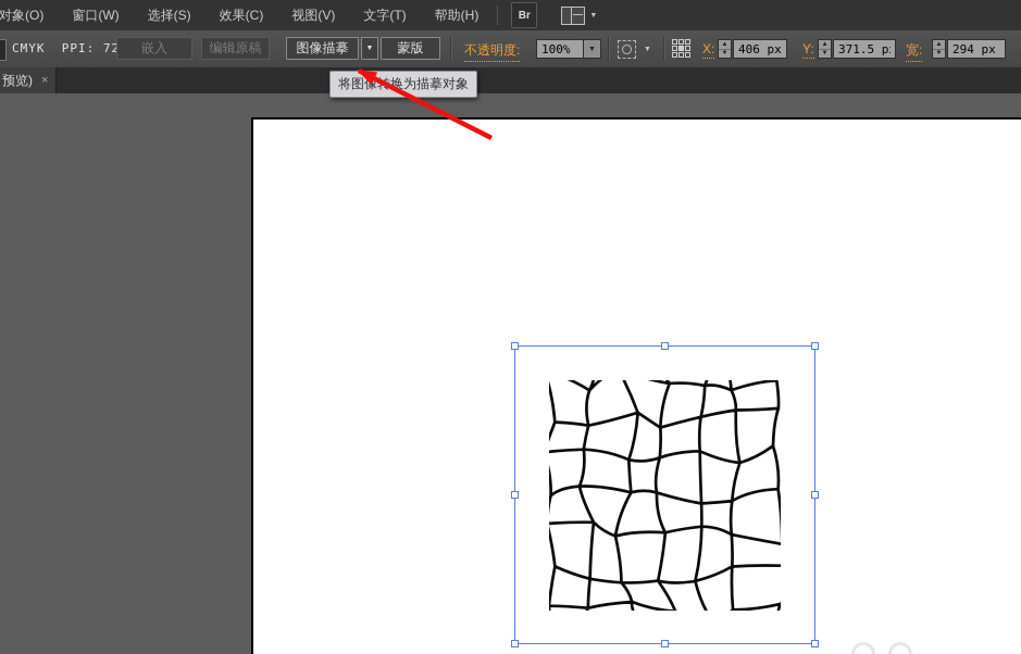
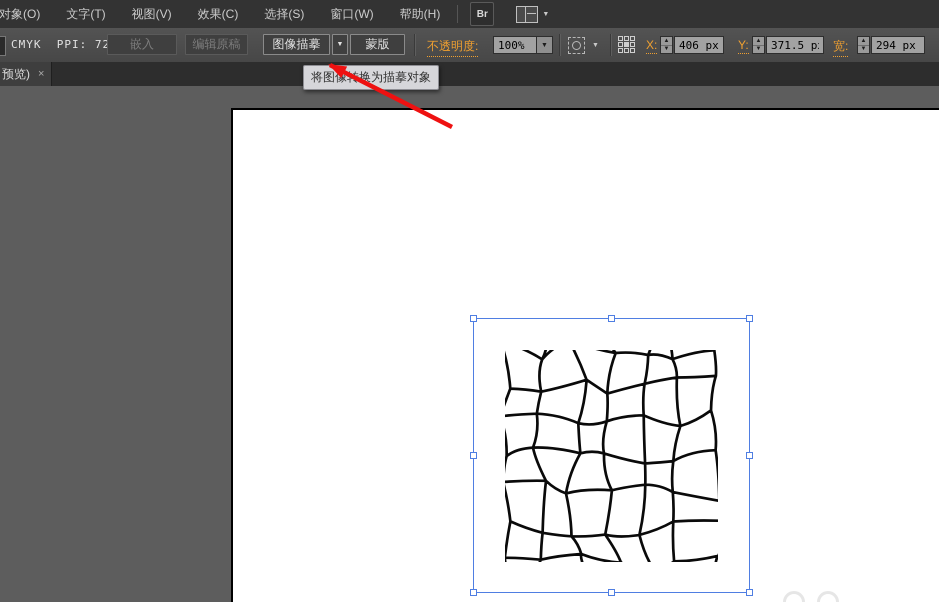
  对象(O)
- 窗口(W)
+ 文字(T)
- 选择(S)
+ 视图(V)
  效果(C)
- 视图(V)
+ 选择(S)
- 文字(T)
+ 窗口(W)
  帮助(H)
  Br
  CMYK PPI: 7
  嵌入
  编辑原稿
  图像描摹
  蒙版
  不透明度:
  100%
  X:
  406 px
  Y:
  371.5 p
  宽:
  294 px
  预览)
  ×
  将图像换为描摹对象
